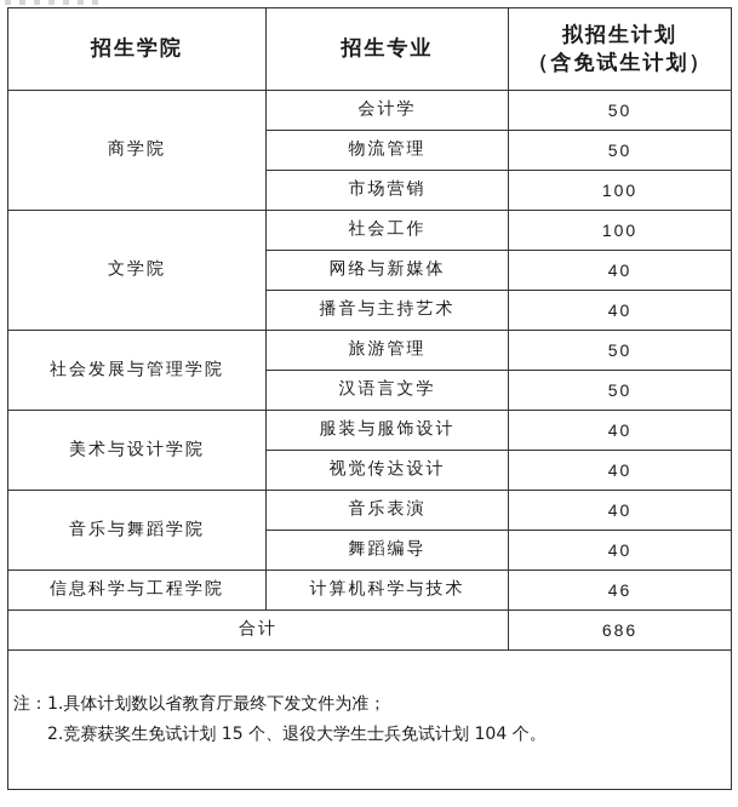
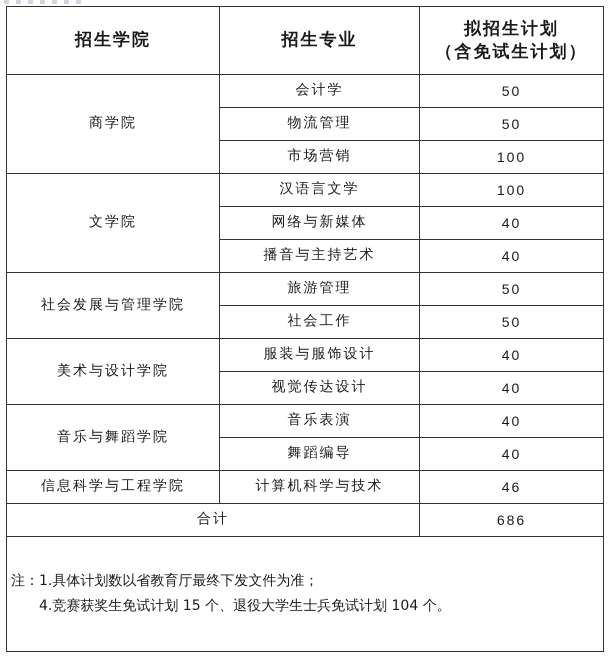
  招生学院	招生专业	拟招生计划 （含免试生计划）
  商学院	会计学	50
  物流管理	50
  市场营销	100
- 文学院	社会工作	100
+ 文学院	汉语言文学	100
  网络与新媒体	40
  播音与主持艺术	40
  社会发展与管理学院	旅游管理	50
- 汉语言文学	50
+ 社会工作	50
  美术与设计学院	服装与服饰设计	40
  视觉传达设计	40
  音乐与舞蹈学院	音乐表演	40
  舞蹈编导	40
  信息科学与工程学院	计算机科学与技术	46
  合计	686
- 注：1.具体计划数以省教育厅最终下发文件为准； 2.竞赛获奖生免试计划 15 个、退役大学生士兵免试计划 104 个。
+ 注：1.具体计划数以省教育厅最终下发文件为准； 4.竞赛获奖生免试计划 15 个、退役大学生士兵免试计划 104 个。
